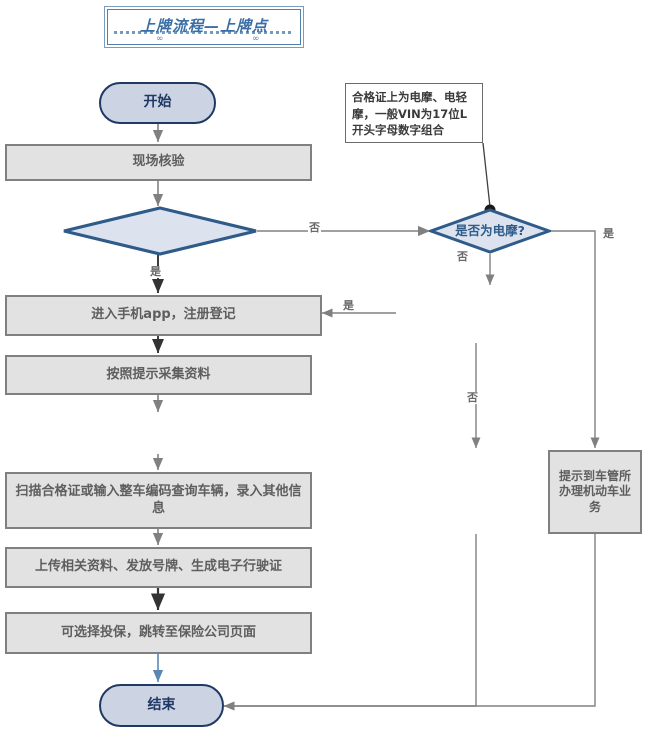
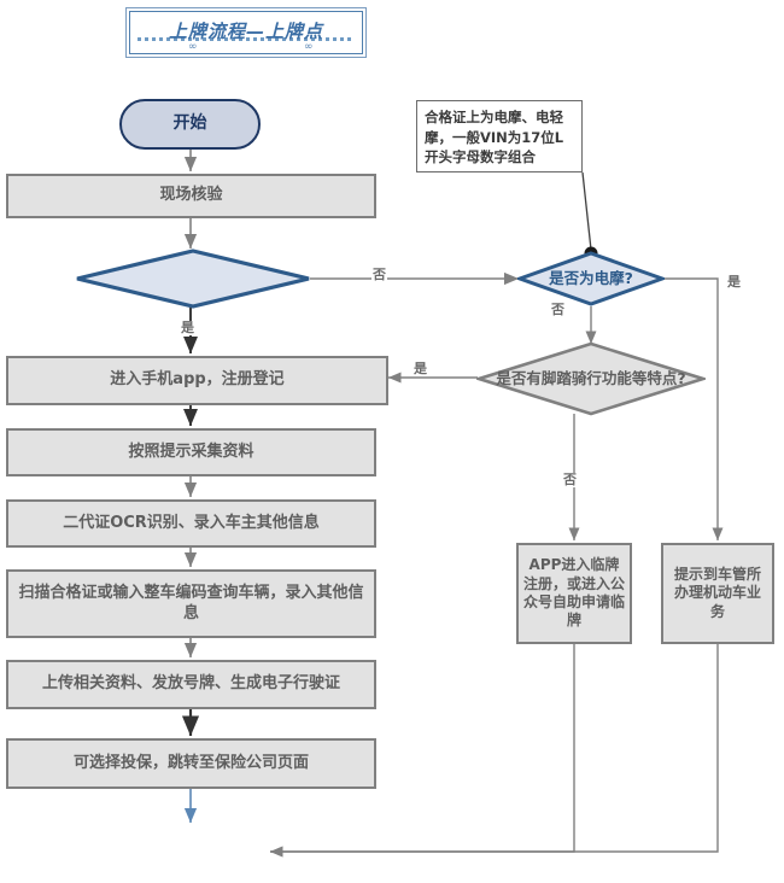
  ∞
  ∞
  上牌流程—上牌点
  开始
  现场核验
  合格证上为电摩、电轻摩，一般VIN为17位L开头字母数字组合
  是否为电摩?
+ 是否有脚踏骑行功能等特点?
  进入手机app，注册登记
  按照提示采集资料
+ 二代证OCR识别、录入车主其他信息
  扫描合格证或输入整车编码查询车辆，录入其他信息
  上传相关资料、发放号牌、生成电子行驶证
  可选择投保，跳转至保险公司页面
+ APP进入临牌注册，或进入公众号自助申请临牌
  提示到车管所办理机动车业务
- 结束
  否
  是
  是
  否
  是
  否
